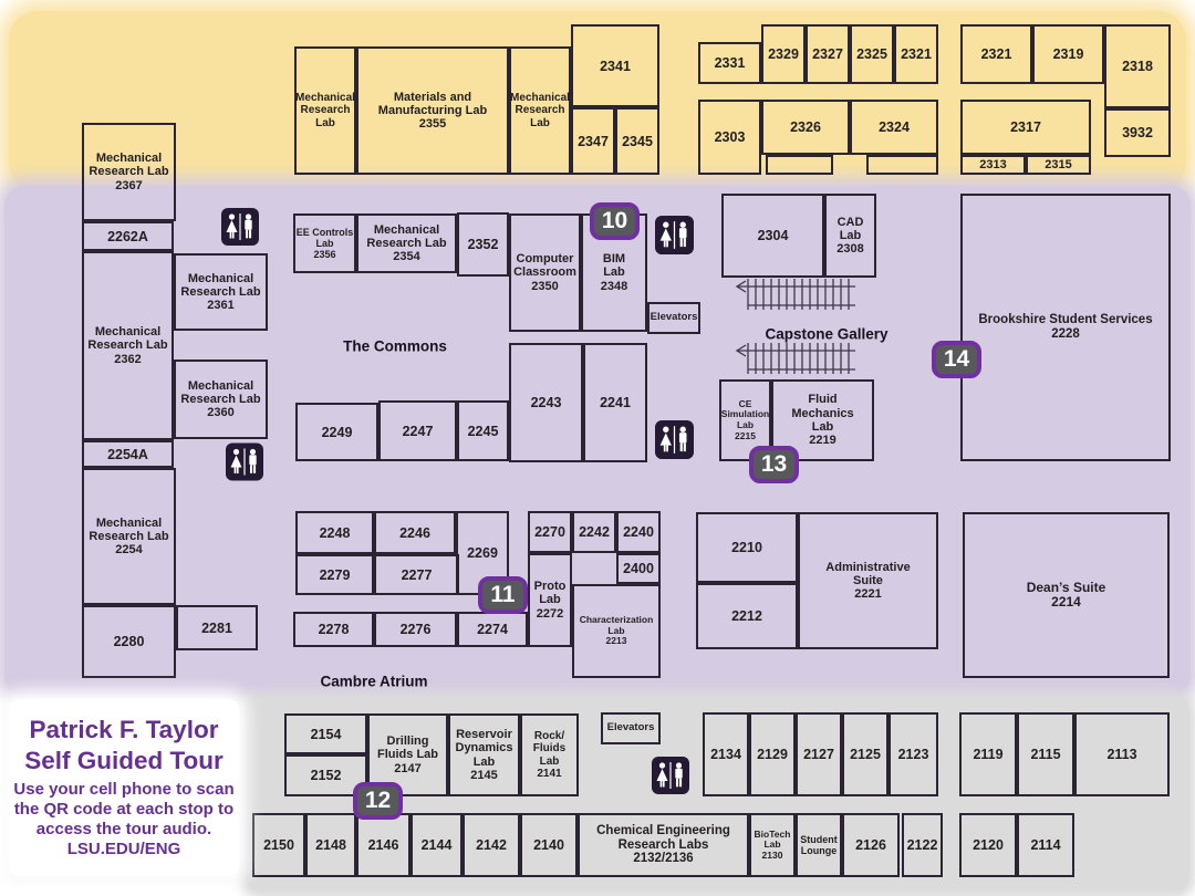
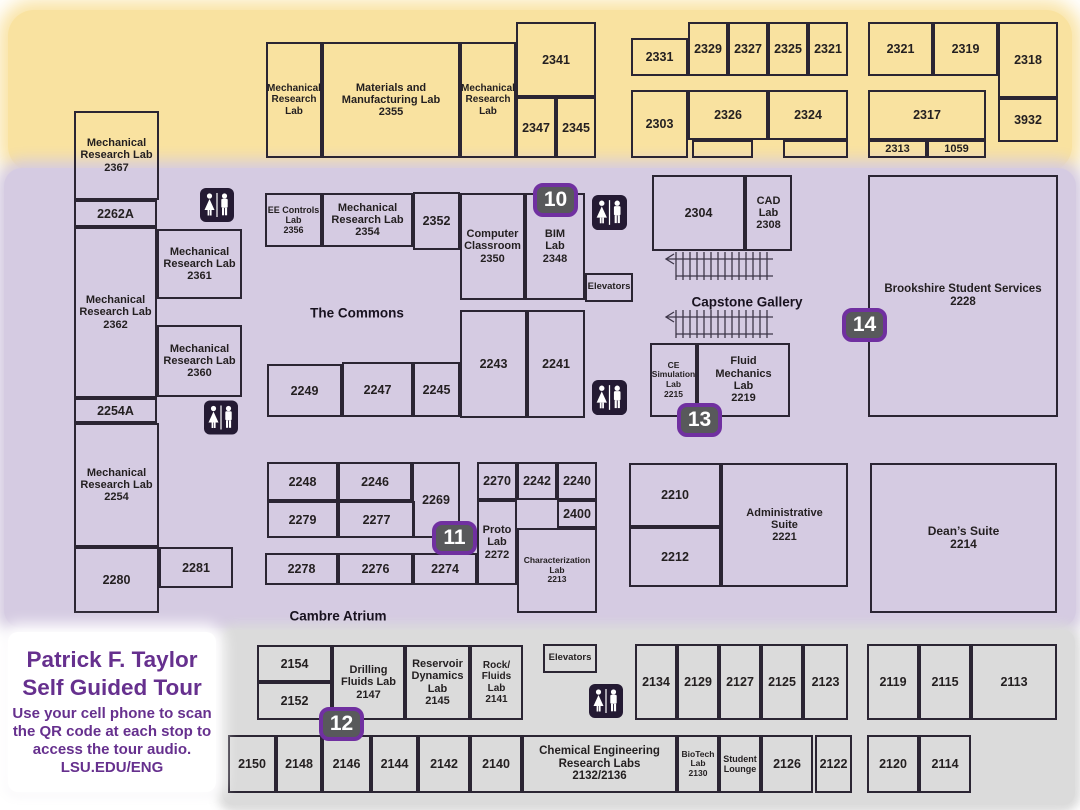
  Mechanical
  Research
  Lab
  Materials and
  Manufacturing Lab
  2355
  Mechanical
  Research
  Lab
  2341
  2347
  2345
  2331
  2329
  2327
  2325
  2321
  2321
  2319
  2318
  2303
  2326
  2324
  2317
  2313
- 2315
+ 1059
  3932
  Mechanical
  Research Lab
  2367
  2262A
  Mechanical
  Research Lab
  2362
  Mechanical
  Research Lab
  2361
  Mechanical
  Research Lab
  2360
  2254A
  Mechanical
  Research Lab
  2254
  2280
  2281
  EE Controls
  Lab
  2356
  Mechanical
  Research Lab
  2354
  2352
  Computer
  Classroom
  2350
  BIM
  Lab
  2348
  Elevators
  2249
  2247
  2245
  2243
  2241
  2304
  CAD
  Lab
  2308
  CE
  Simulation
  Lab
  2215
  Fluid
  Mechanics
  Lab
  2219
  Brookshire Student Services
  2228
  2248
  2246
  2269
  2279
  2277
  2278
  2276
  2274
  2270
  2242
  2240
  2400
  Proto
  Lab
  2272
  Characterization
  Lab
  2213
  2210
  2212
  Administrative
  Suite
  2221
  Dean’s Suite
  2214
  2154
  2152
  Drilling
  Fluids Lab
  2147
  Reservoir
  Dynamics
  Lab
  2145
  Rock/
  Fluids Lab
  2141
  Elevators
  2134
  2129
  2127
  2125
  2123
  2119
  2115
  2113
  2150
  2148
  2146
  2144
  2142
  2140
  Chemical Engineering
  Research Labs
  2132/2136
  BioTech
  Lab
  2130
  Student
  Lounge
  2126
  2122
  2120
  2114
  The Commons
  Capstone Gallery
  Cambre Atrium
  10
  11
  12
  13
  14
  Patrick F. Taylor
  Self Guided Tour
  Use your cell phone to scan the QR code at each stop to access the tour audio.
  LSU.EDU/ENG
